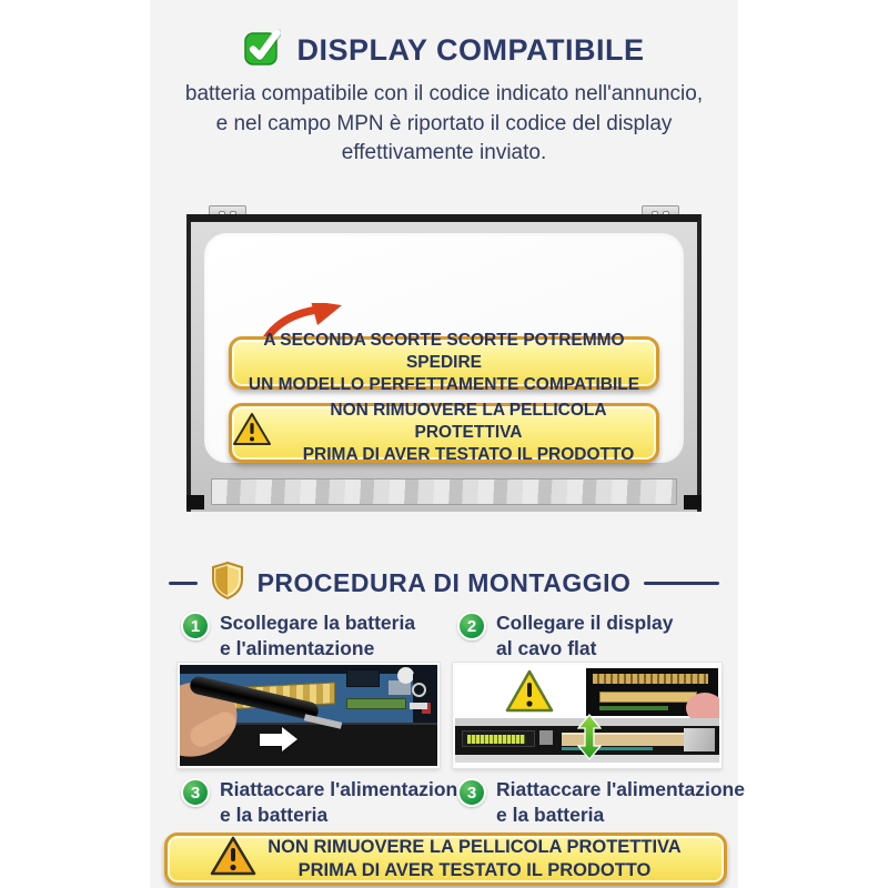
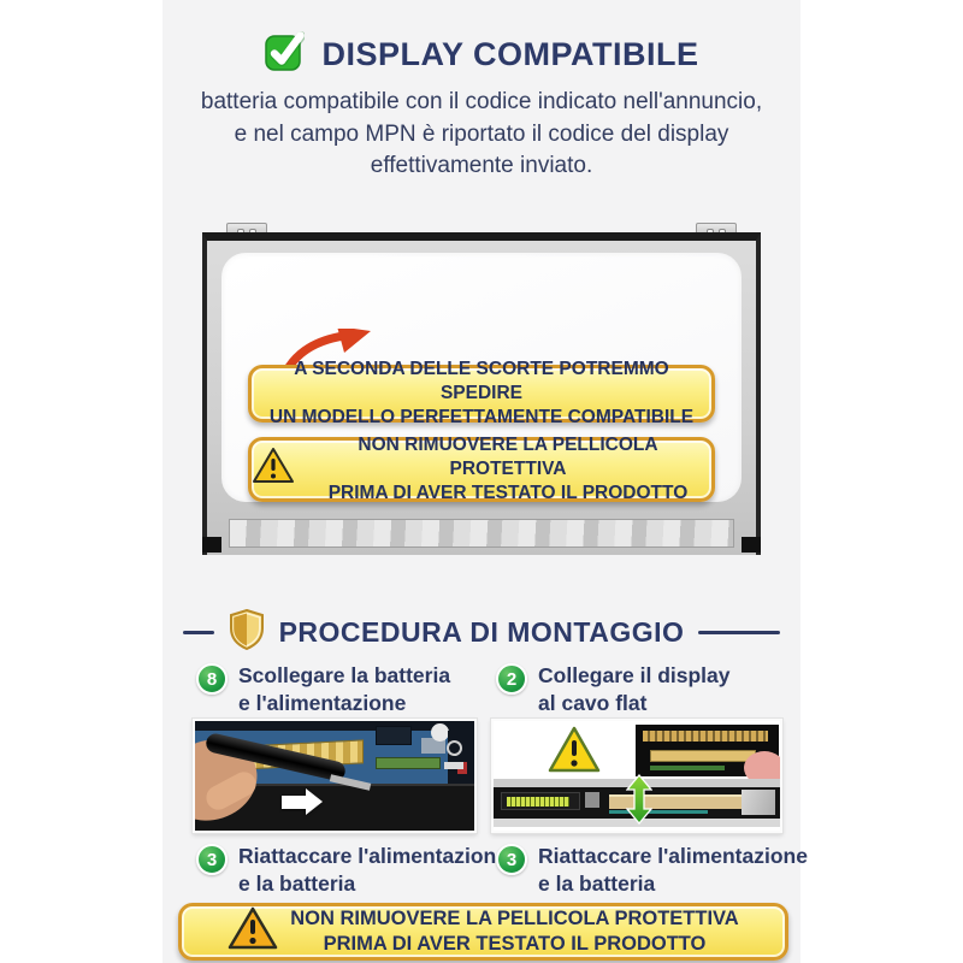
  DISPLAY COMPATIBILE
  batteria compatibile con il codice indicato nell'annuncio,
  e nel campo MPN è riportato il codice del display
  effettivamente inviato.
- A SECONDA SCORTE SCORTE POTREMMO SPEDIRE
+ A SECONDA DELLE SCORTE POTREMMO SPEDIRE
  UN MODELLO PERFETTAMENTE COMPATIBILE
  NON RIMUOVERE LA PELLICOLA PROTETTIVA
  PRIMA DI AVER TESTATO IL PRODOTTO
  PROCEDURA DI MONTAGGIO
- 1
+ 8
  Scollegare la batteria
  e l'alimentazione
  2
  Collegare il display
  al cavo flat
  3
  Riattaccare l'alimentazion
  e la batteria
  3
  Riattaccare l'alimentazione
  e la batteria
  NON RIMUOVERE LA PELLICOLA PROTETTIVA
  PRIMA DI AVER TESTATO IL PRODOTTO
